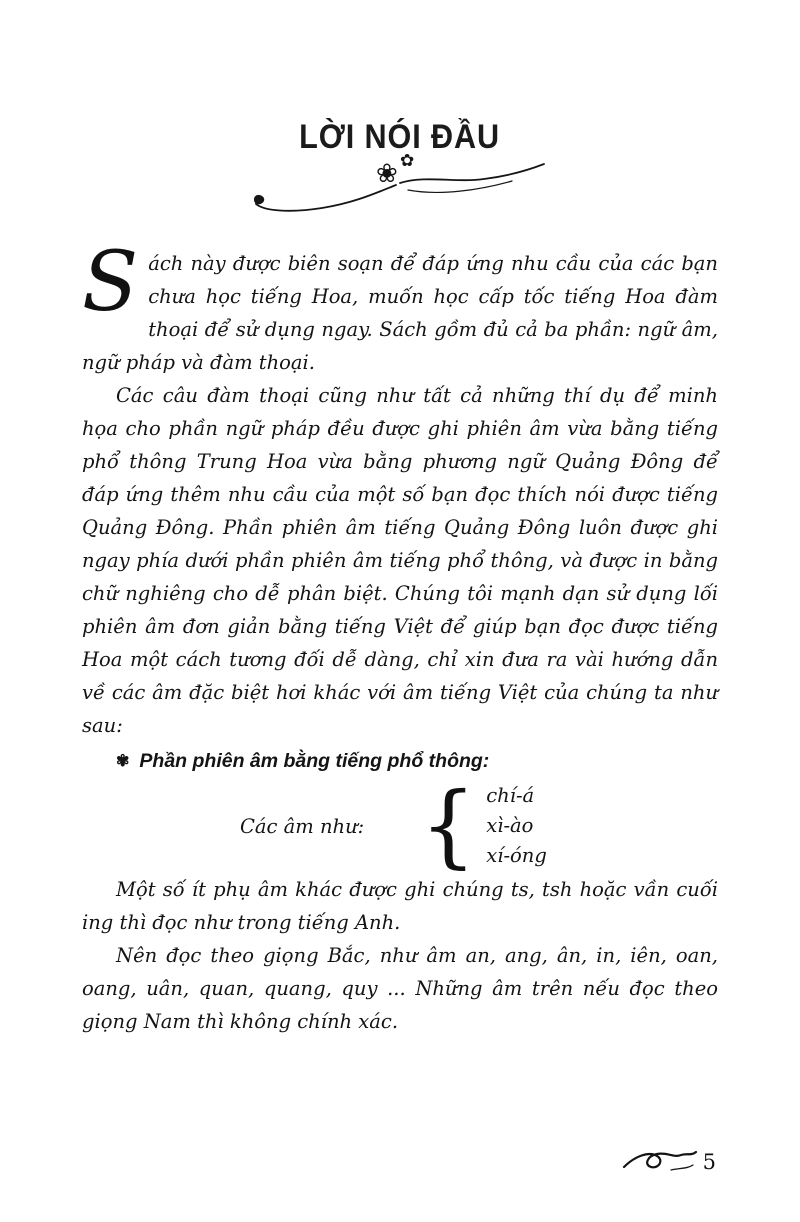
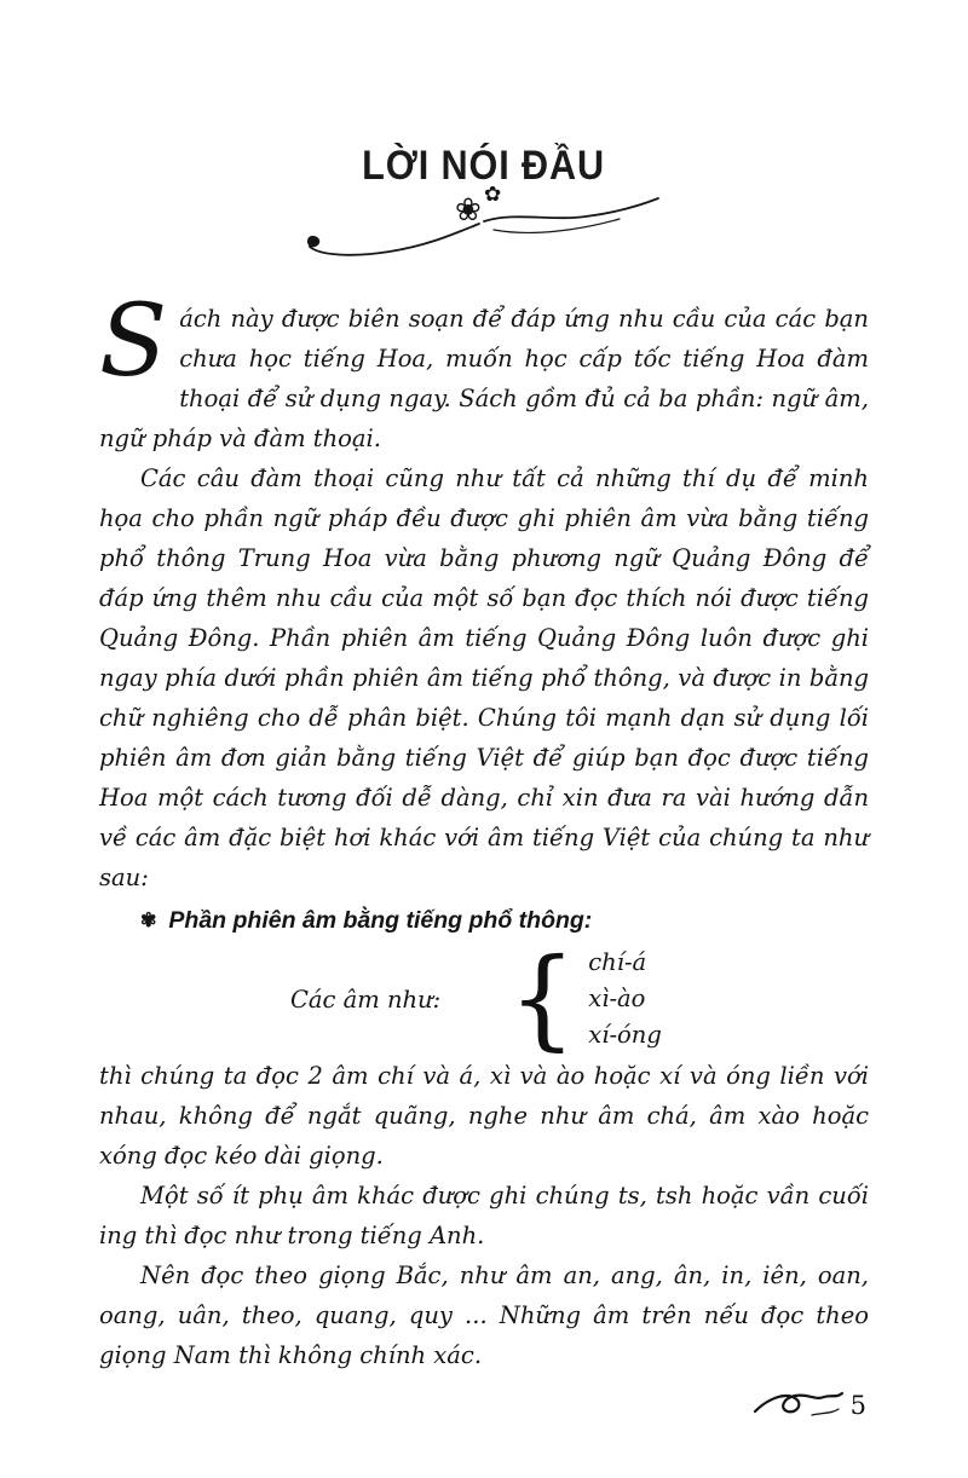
  LỜI NÓI ĐẦU
  ❀
  ✿
  S
  ách này được biên soạn để đáp ứng nhu cầu của các bạn chưa học tiếng Hoa, muốn học cấp tốc tiếng Hoa đàm thoại để sử dụng ngay. Sách gồm đủ cả ba phần: ngữ âm, ngữ pháp và đàm thoại.
  Các câu đàm thoại cũng như tất cả những thí dụ để minh họa cho phần ngữ pháp đều được ghi phiên âm vừa bằng tiếng phổ thông Trung Hoa vừa bằng phương ngữ Quảng Đông để đáp ứng thêm nhu cầu của một số bạn đọc thích nói được tiếng Quảng Đông. Phần phiên âm tiếng Quảng Đông luôn được ghi ngay phía dưới phần phiên âm tiếng phổ thông, và được in bằng chữ nghiêng cho dễ phân biệt. Chúng tôi mạnh dạn sử dụng lối phiên âm đơn giản bằng tiếng Việt để giúp bạn đọc được tiếng Hoa một cách tương đối dễ dàng, chỉ xin đưa ra vài hướng dẫn về các âm đặc biệt hơi khác với âm tiếng Việt của chúng ta như sau:
  ✾ Phần phiên âm bằng tiếng phổ thông:
  Các âm như:
  {
  chí-á
  xì-ào
  xí-óng
+ thì chúng ta đọc 2 âm chí và á, xì và ào hoặc xí và óng liền với nhau, không để ngắt quãng, nghe như âm chá, âm xào hoặc xóng đọc kéo dài giọng.
  Một số ít phụ âm khác được ghi chúng ts, tsh hoặc vần cuối ing thì đọc như trong tiếng Anh.
- Nên đọc theo giọng Bắc, như âm an, ang, ân, in, iên, oan, oang, uân, quan, quang, quy ... Những âm trên nếu đọc theo giọng Nam thì không chính xác.
+ Nên đọc theo giọng Bắc, như âm an, ang, ân, in, iên, oan, oang, uân, theo, quang, quy ... Những âm trên nếu đọc theo giọng Nam thì không chính xác.
  5
